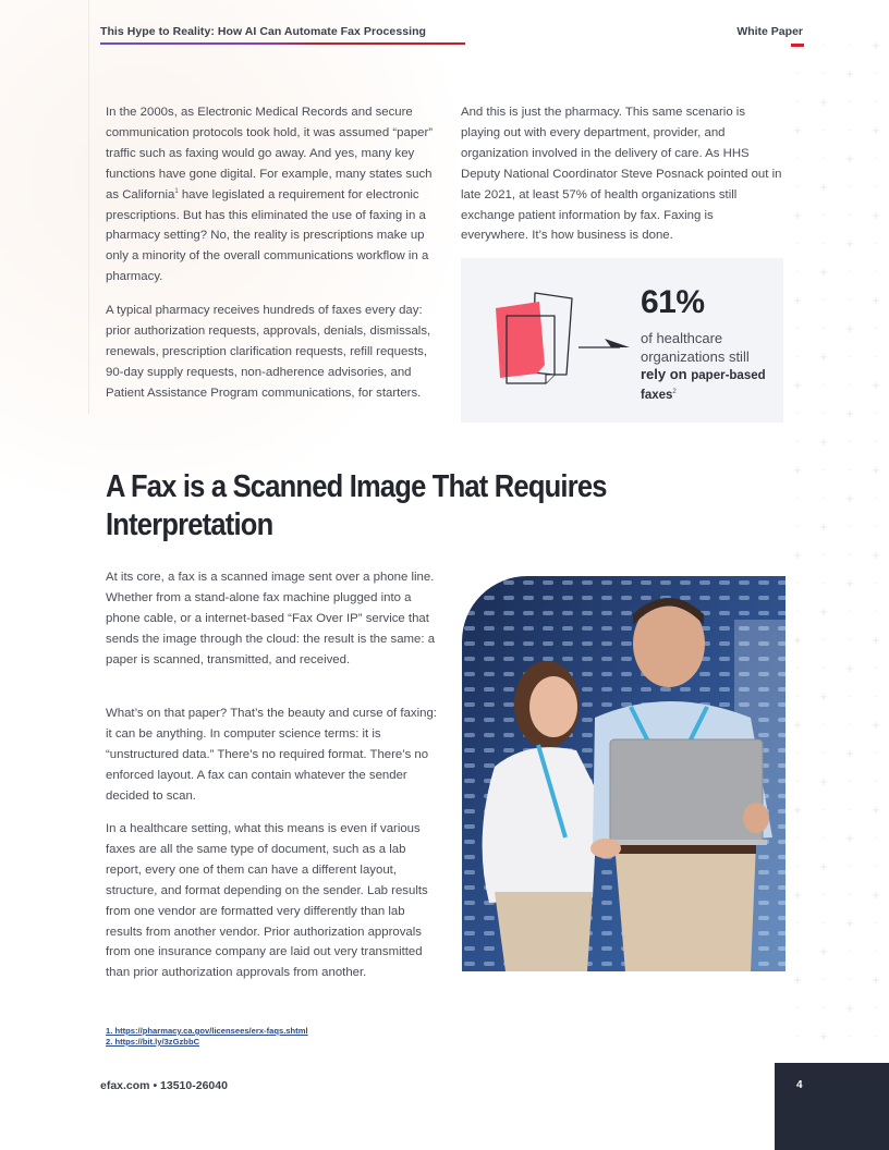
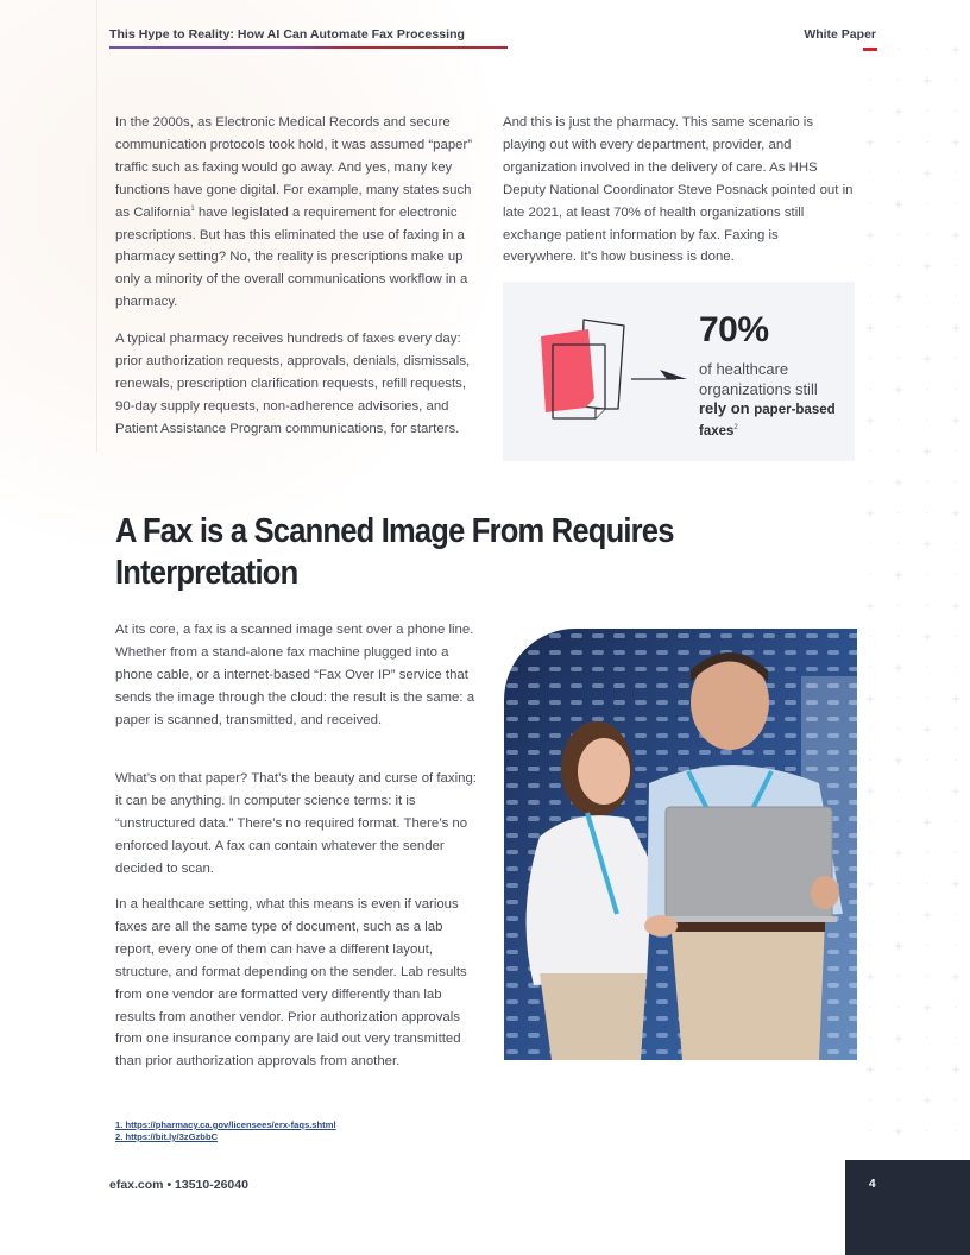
  This Hype to Reality: How AI Can Automate Fax Processing
  White Paper
  In the 2000s, as Electronic Medical Records and secure communication protocols took hold, it was assumed “paper” traffic such as faxing would go away. And yes, many key functions have gone digital. For example, many states such as California have legislated a requirement for electronic prescriptions. But has this eliminated the use of faxing in a pharmacy setting? No, the reality is prescriptions make up only a minority of the overall communications workflow in a pharmacy.
  A typical pharmacy receives hundreds of faxes every day: prior authorization requests, approvals, denials, dismissals, renewals, prescription clarification requests, refill requests, 90-day supply requests, non-adherence advisories, and Patient Assistance Program communications, for starters.
- And this is just the pharmacy. This same scenario is playing out with every department, provider, and organization involved in the delivery of care. As HHS Deputy National Coordinator Steve Posnack pointed out in late 2021, at least 57% of health organizations still exchange patient information by fax. Faxing is everywhere. It’s how business is done.
+ And this is just the pharmacy. This same scenario is playing out with every department, provider, and organization involved in the delivery of care. As HHS Deputy National Coordinator Steve Posnack pointed out in late 2021, at least 70% of health organizations still exchange patient information by fax. Faxing is everywhere. It’s how business is done.
- 61%
+ 70%
  of healthcare organizations still rely on paper-based faxes
- A Fax is a Scanned Image That Requires Interpretation
+ A Fax is a Scanned Image From Requires Interpretation
  At its core, a fax is a scanned image sent over a phone line. Whether from a stand-alone fax machine plugged into a phone cable, or a internet-based “Fax Over IP” service that sends the image through the cloud: the result is the same: a paper is scanned, transmitted, and received.
  What’s on that paper? That’s the beauty and curse of faxing: it can be anything. In computer science terms: it is “unstructured data.” There’s no required format. There’s no enforced layout. A fax can contain whatever the sender decided to scan.
  In a healthcare setting, what this means is even if various faxes are all the same type of document, such as a lab report, every one of them can have a different layout, structure, and format depending on the sender. Lab results from one vendor are formatted very differently than lab results from another vendor. Prior authorization approvals from one insurance company are laid out very transmitted than prior authorization approvals from another.
  1. https://pharmacy.ca.gov/licensees/erx-faqs.shtml
  2. https://bit.ly/3zGzbbC
  efax.com • 13510-26040
  4
